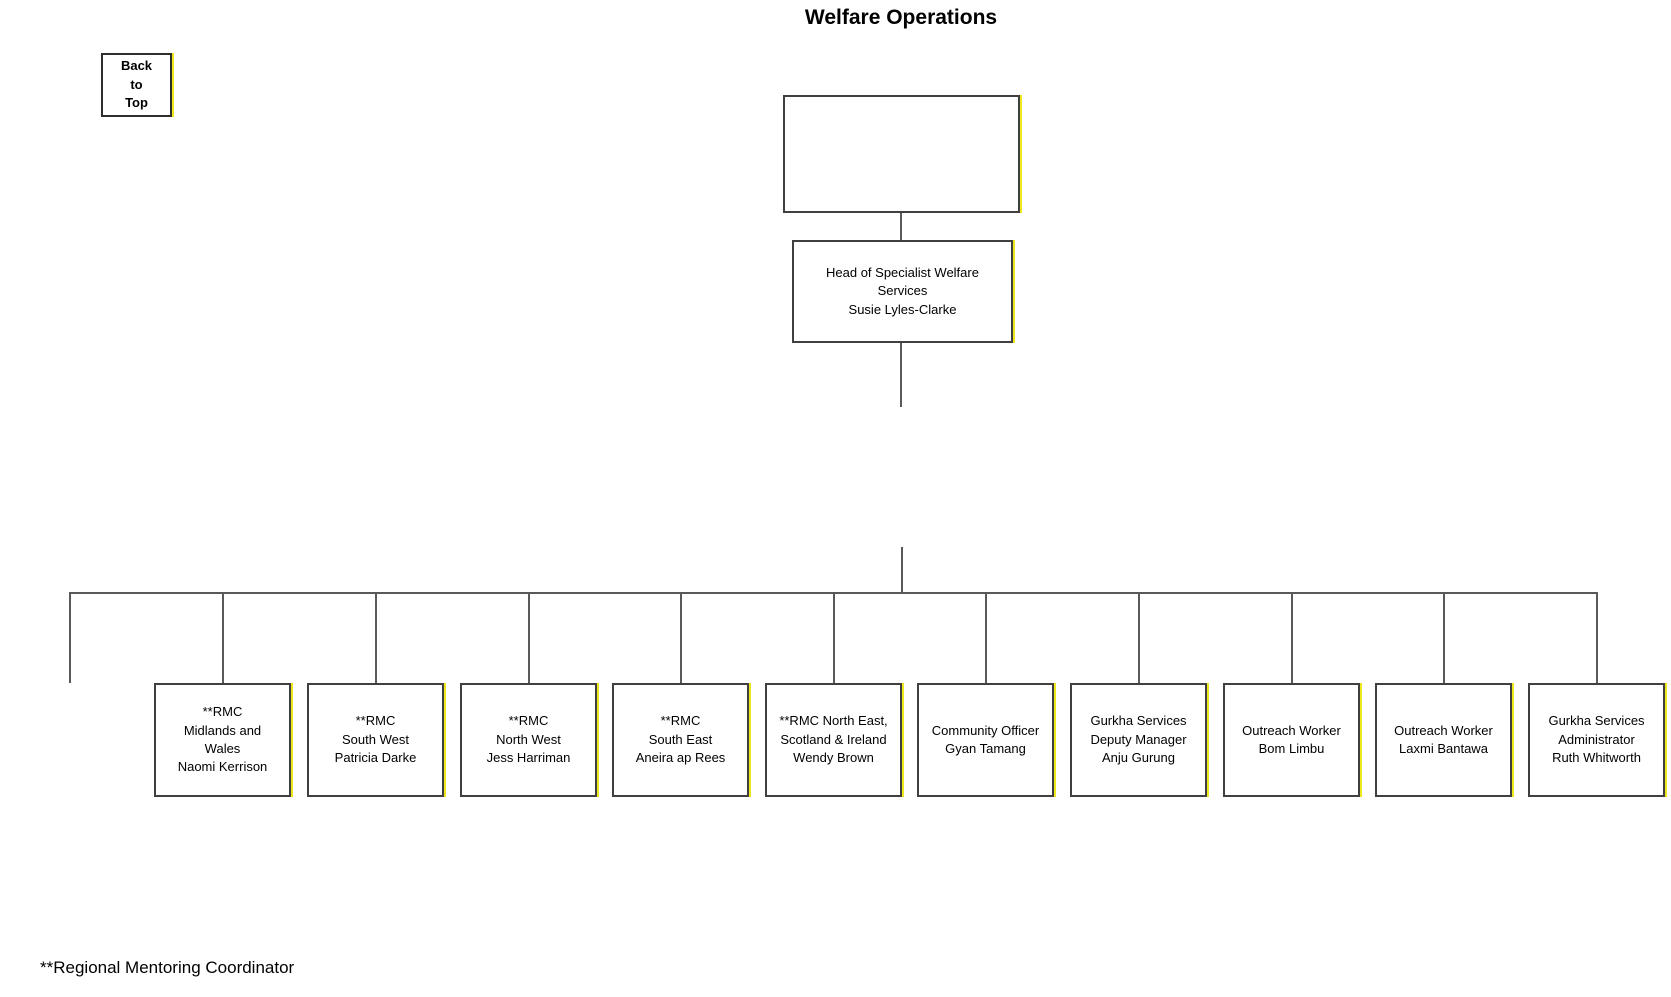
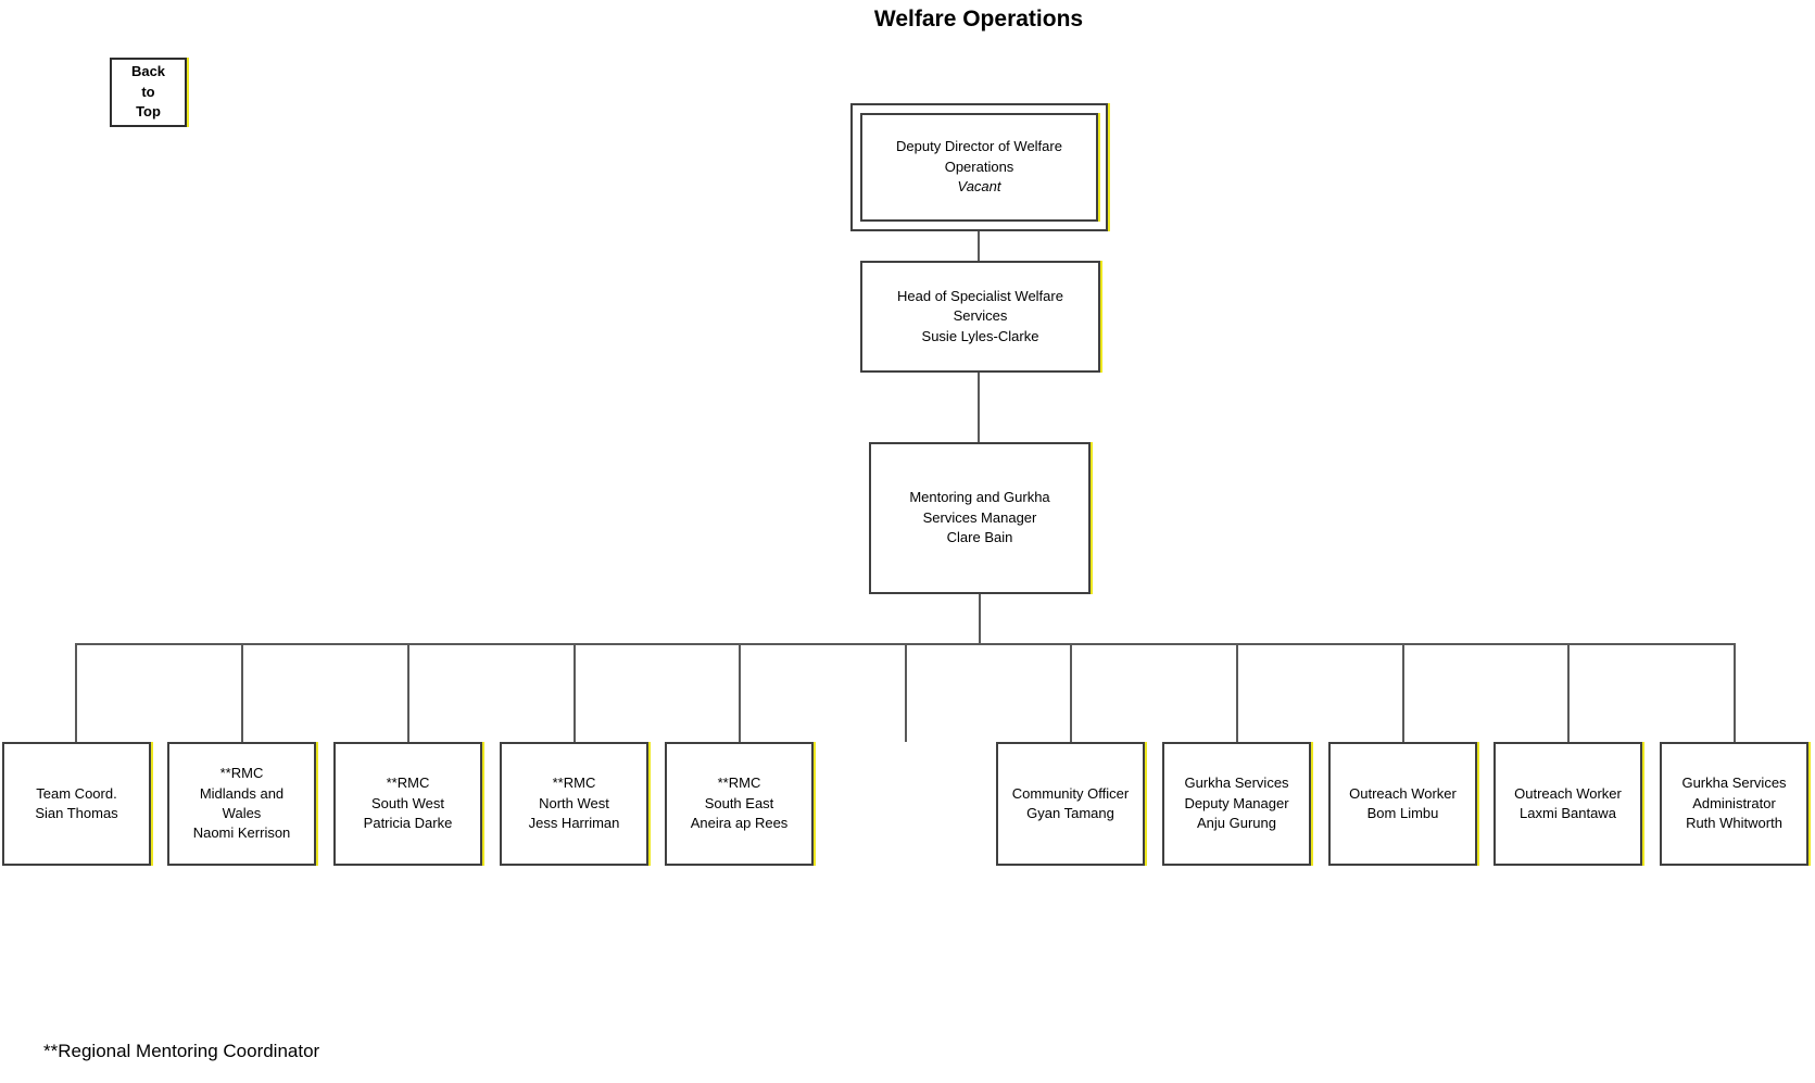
  Welfare Operations
  Back
  to
  Top
+ Deputy Director of Welfare
+ Operations
+ Vacant
  Head of Specialist Welfare
  Services
  Susie Lyles-Clarke
+ Mentoring and Gurkha
+ Services Manager
+ Clare Bain
+ Team Coord.
+ Sian Thomas
  **RMC
  Midlands and
  Wales
  Naomi Kerrison
  **RMC
  South West
  Patricia Darke
  **RMC
  North West
  Jess Harriman
  **RMC
  South East
  Aneira ap Rees
- **RMC North East,
- Scotland & Ireland
- Wendy Brown
  Community Officer
  Gyan Tamang
  Gurkha Services
  Deputy Manager
  Anju Gurung
  Outreach Worker
  Bom Limbu
  Outreach Worker
  Laxmi Bantawa
  Gurkha Services
  Administrator
  Ruth Whitworth
  **Regional Mentoring Coordinator
